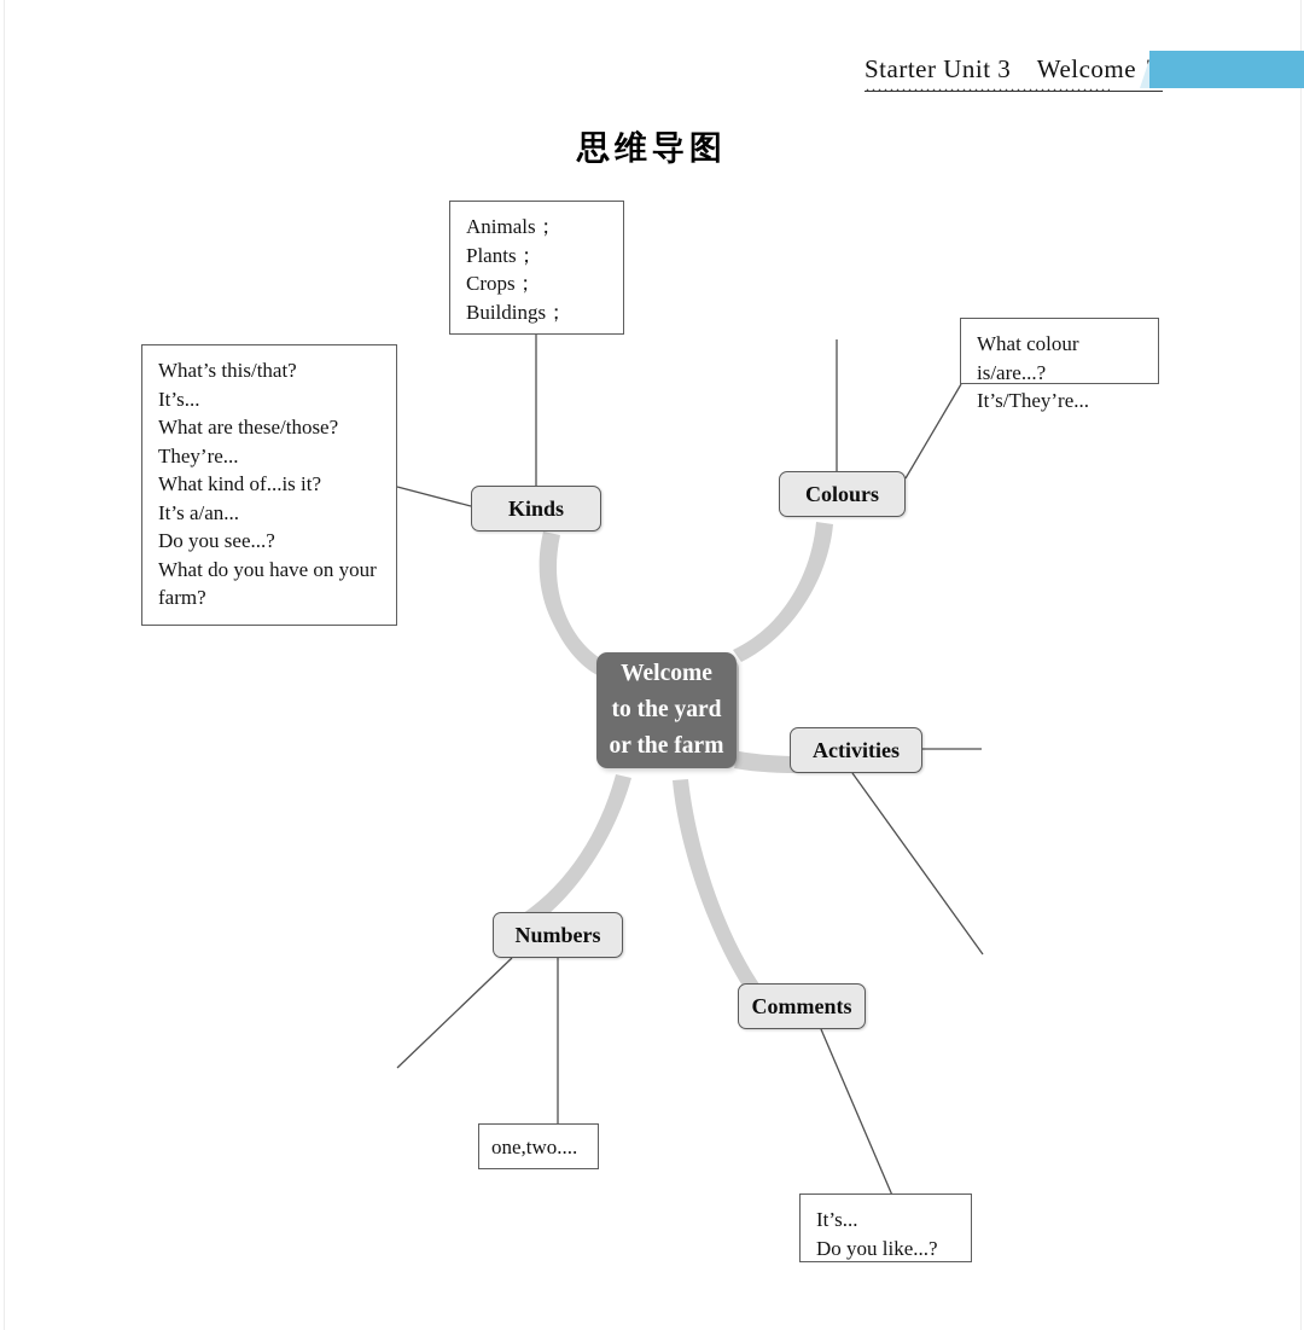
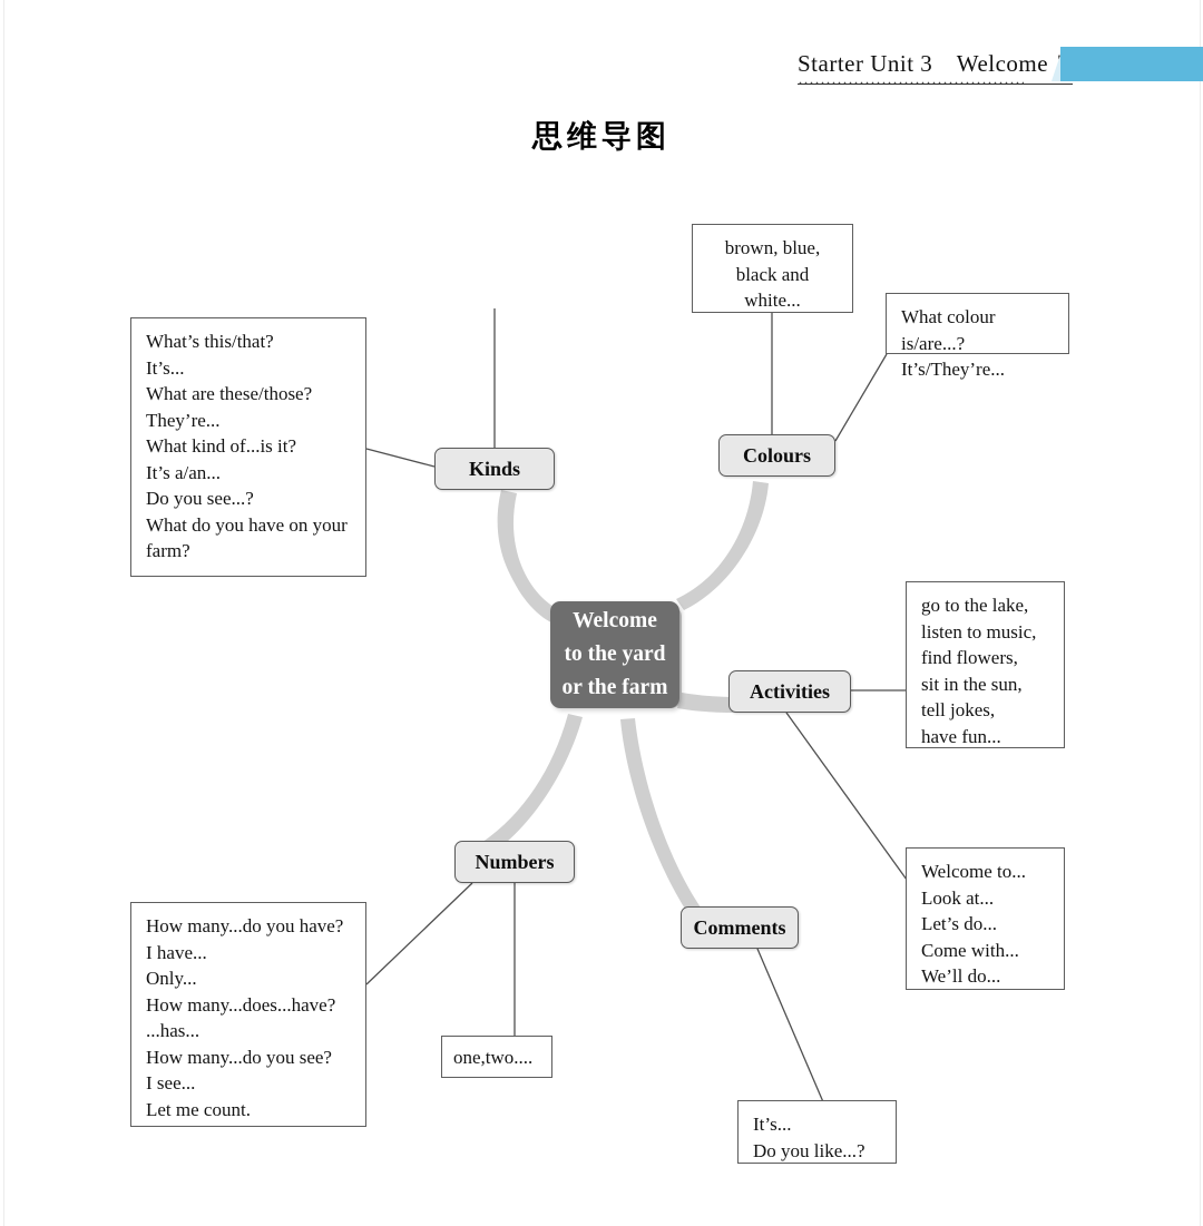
  Starter Unit 3 Welcome
  思维导图
  Welcome
  to the yard
  or the farm
  Kinds
  Colours
  Activities
  Numbers
  Comments
- Animals；
- Plants；
- Crops；
- Buildings；
  What’s this/that?
  It’s...
  What are these/those?
  They’re...
  What kind of...is it?
  It’s a/an...
  Do you see...?
  What do you have on your
  farm?
+ brown, blue,
+ black and white...
  What colour is/are...?
  It’s/They’re...
+ go to the lake,
+ listen to music,
+ find flowers,
+ sit in the sun,
+ tell jokes,
+ have fun...
+ Welcome to...
+ Look at...
+ Let’s do...
+ Come with...
+ We’ll do...
+ How many...do you have?
+ I have...
+ Only...
+ How many...does...have?
+ ...has...
+ How many...do you see?
+ I see...
+ Let me count.
  one,two....
  It’s...
  Do you like...?
